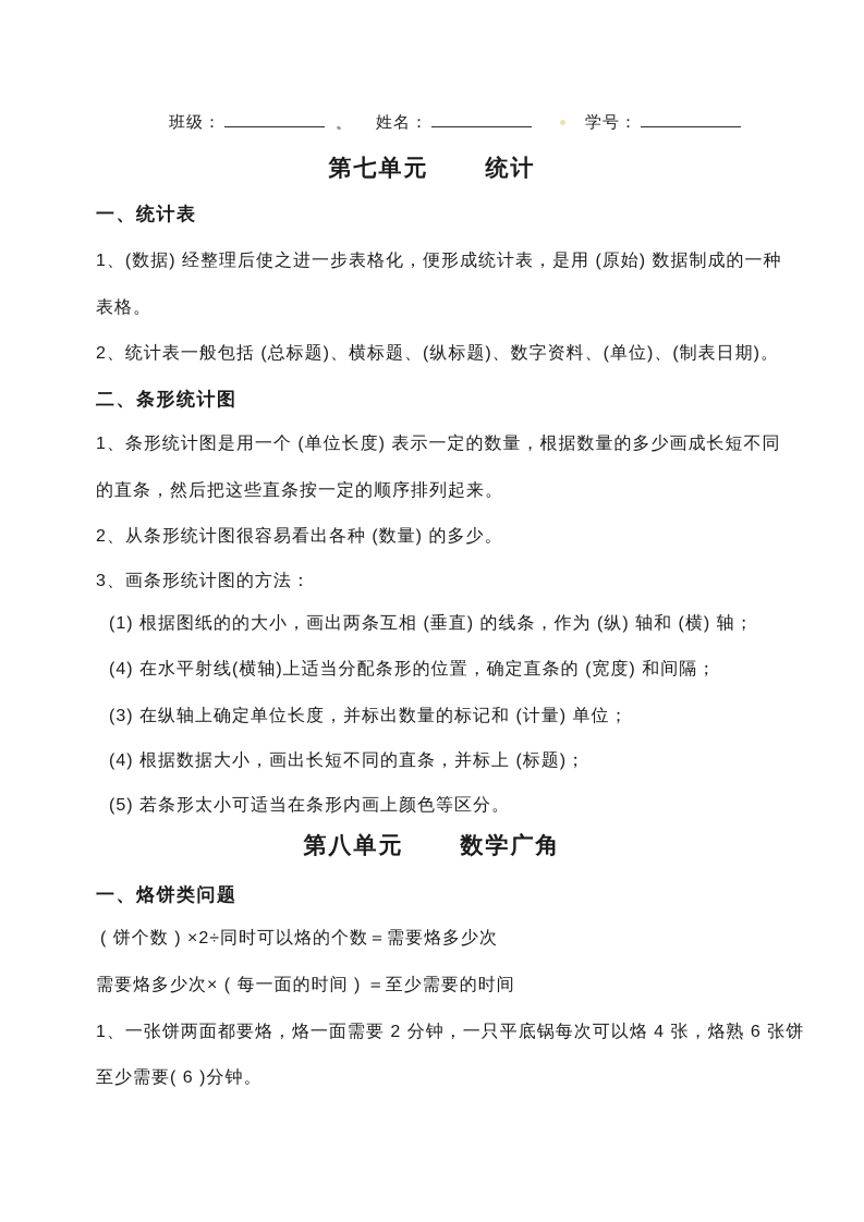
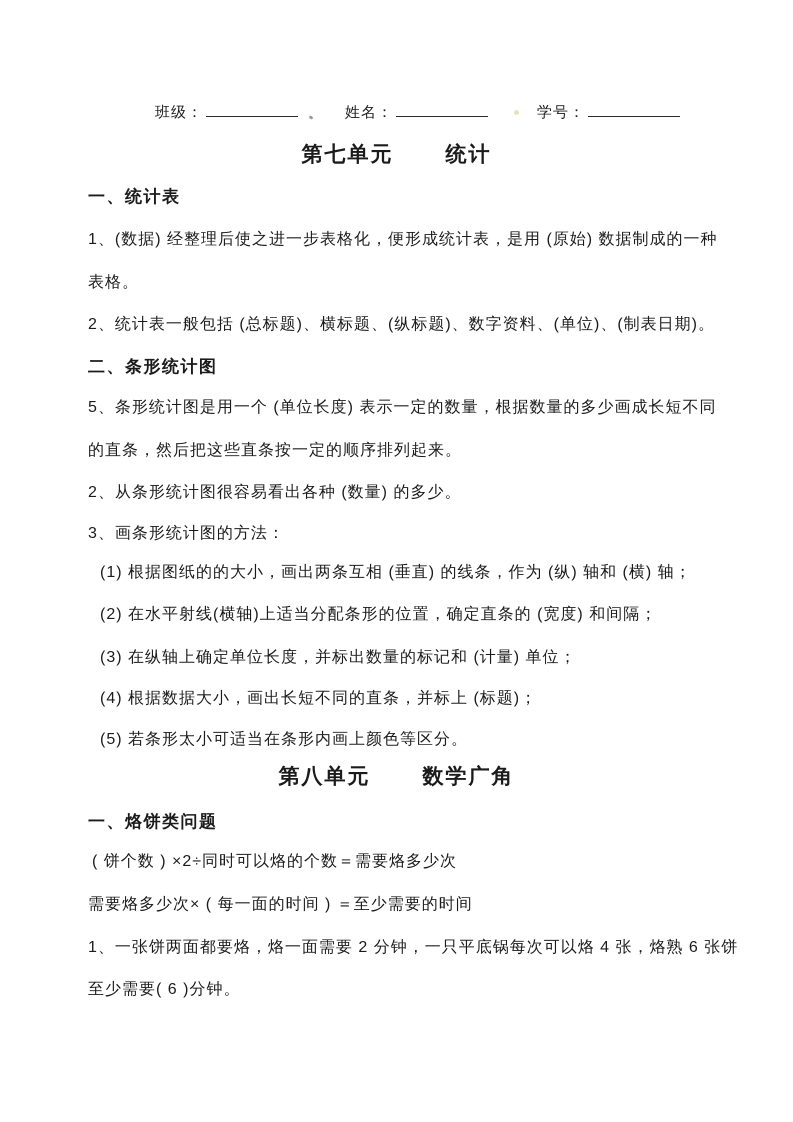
  班级：
  姓名：
  学号：
  第七单元
  统计
  一、统计表
  1、(数据) 经整理后使之进一步表格化，便形成统计表，是用 (原始) 数据制成的一种
  表格。
  2、统计表一般包括 (总标题)、横标题、(纵标题)、数字资料、(单位)、(制表日期)。
  二、条形统计图
- 1、条形统计图是用一个 (单位长度) 表示一定的数量，根据数量的多少画成长短不同
+ 5、条形统计图是用一个 (单位长度) 表示一定的数量，根据数量的多少画成长短不同
  的直条，然后把这些直条按一定的顺序排列起来。
  2、从条形统计图很容易看出各种 (数量) 的多少。
  3、画条形统计图的方法：
  (1) 根据图纸的的大小，画出两条互相 (垂直) 的线条，作为 (纵) 轴和 (横) 轴；
- (4) 在水平射线(横轴)上适当分配条形的位置，确定直条的 (宽度) 和间隔；
+ (2) 在水平射线(横轴)上适当分配条形的位置，确定直条的 (宽度) 和间隔；
  (3) 在纵轴上确定单位长度，并标出数量的标记和 (计量) 单位；
  (4) 根据数据大小，画出长短不同的直条，并标上 (标题)；
  (5) 若条形太小可适当在条形内画上颜色等区分。
  第八单元
  数学广角
  一、烙饼类问题
  ( 饼个数 ) ×2÷同时可以烙的个数＝需要烙多少次
  需要烙多少次× ( 每一面的时间 ) ＝至少需要的时间
  1、一张饼两面都要烙，烙一面需要 2 分钟，一只平底锅每次可以烙 4 张，烙熟 6 张饼
  至少需要( 6 )分钟。
